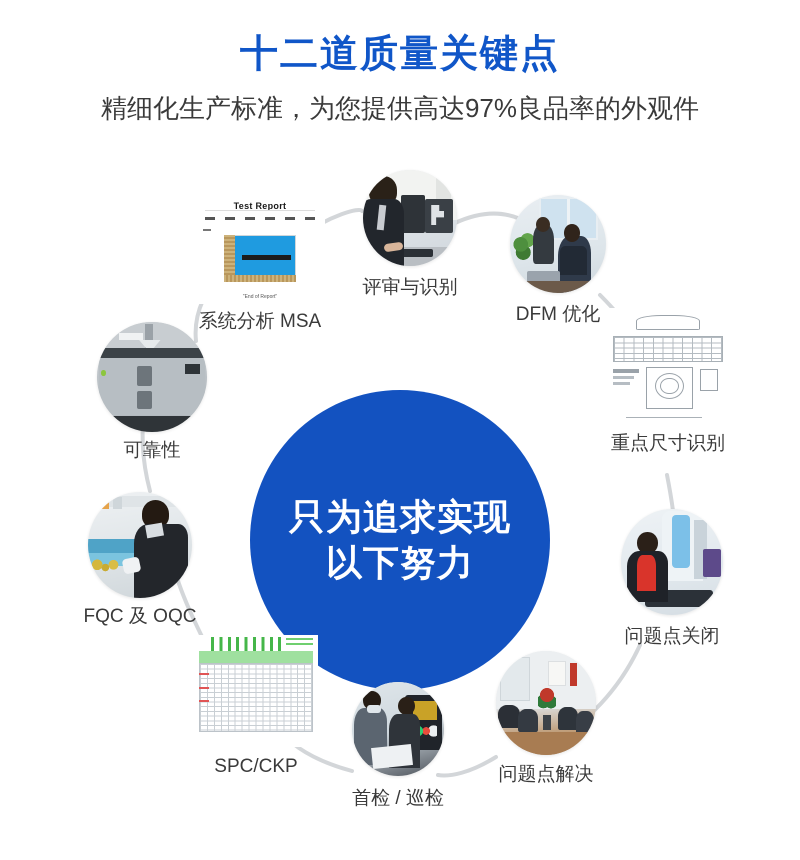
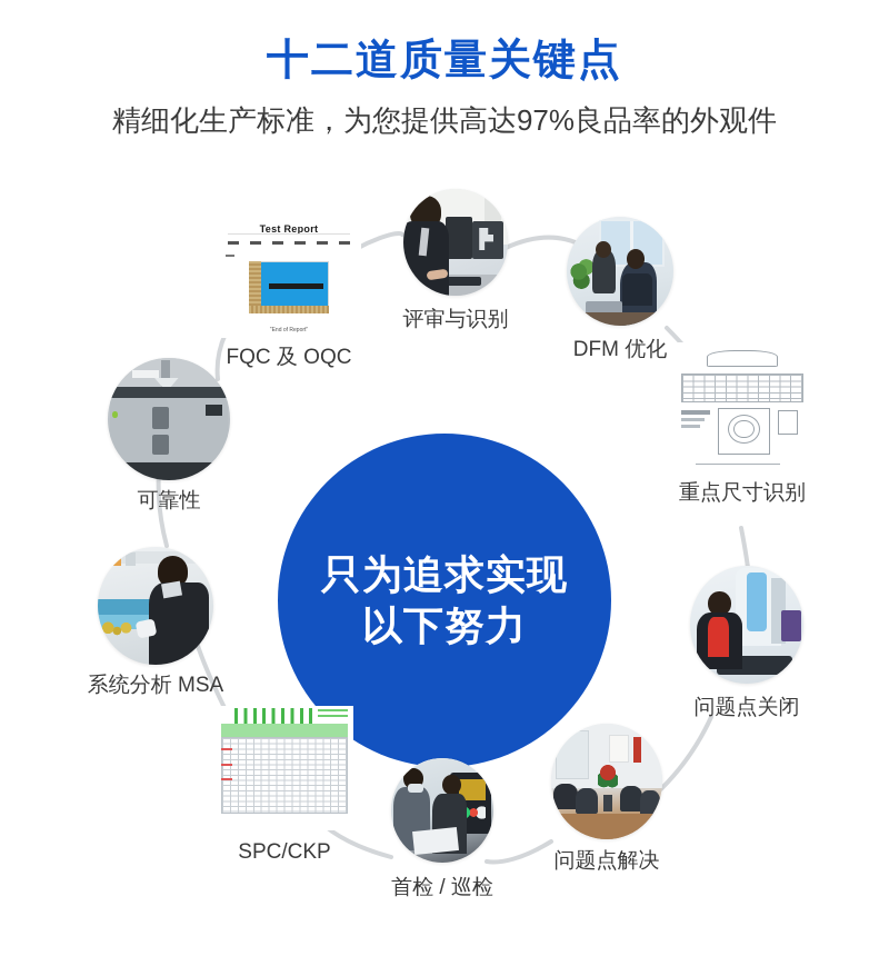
  十二道质量关键点
  精细化生产标准，为您提供高达97%良品率的外观件
  只为追求实现
  以下努力
  Test Report
- 系统分析 MSA
+ FQC 及 OQC
  评审与识别
  DFM 优化
  重点尺寸识别
  问题点关闭
  问题点解决
  首检 / 巡检
  SPC/CKP
- FQC 及 OQC
+ 系统分析 MSA
  可靠性
